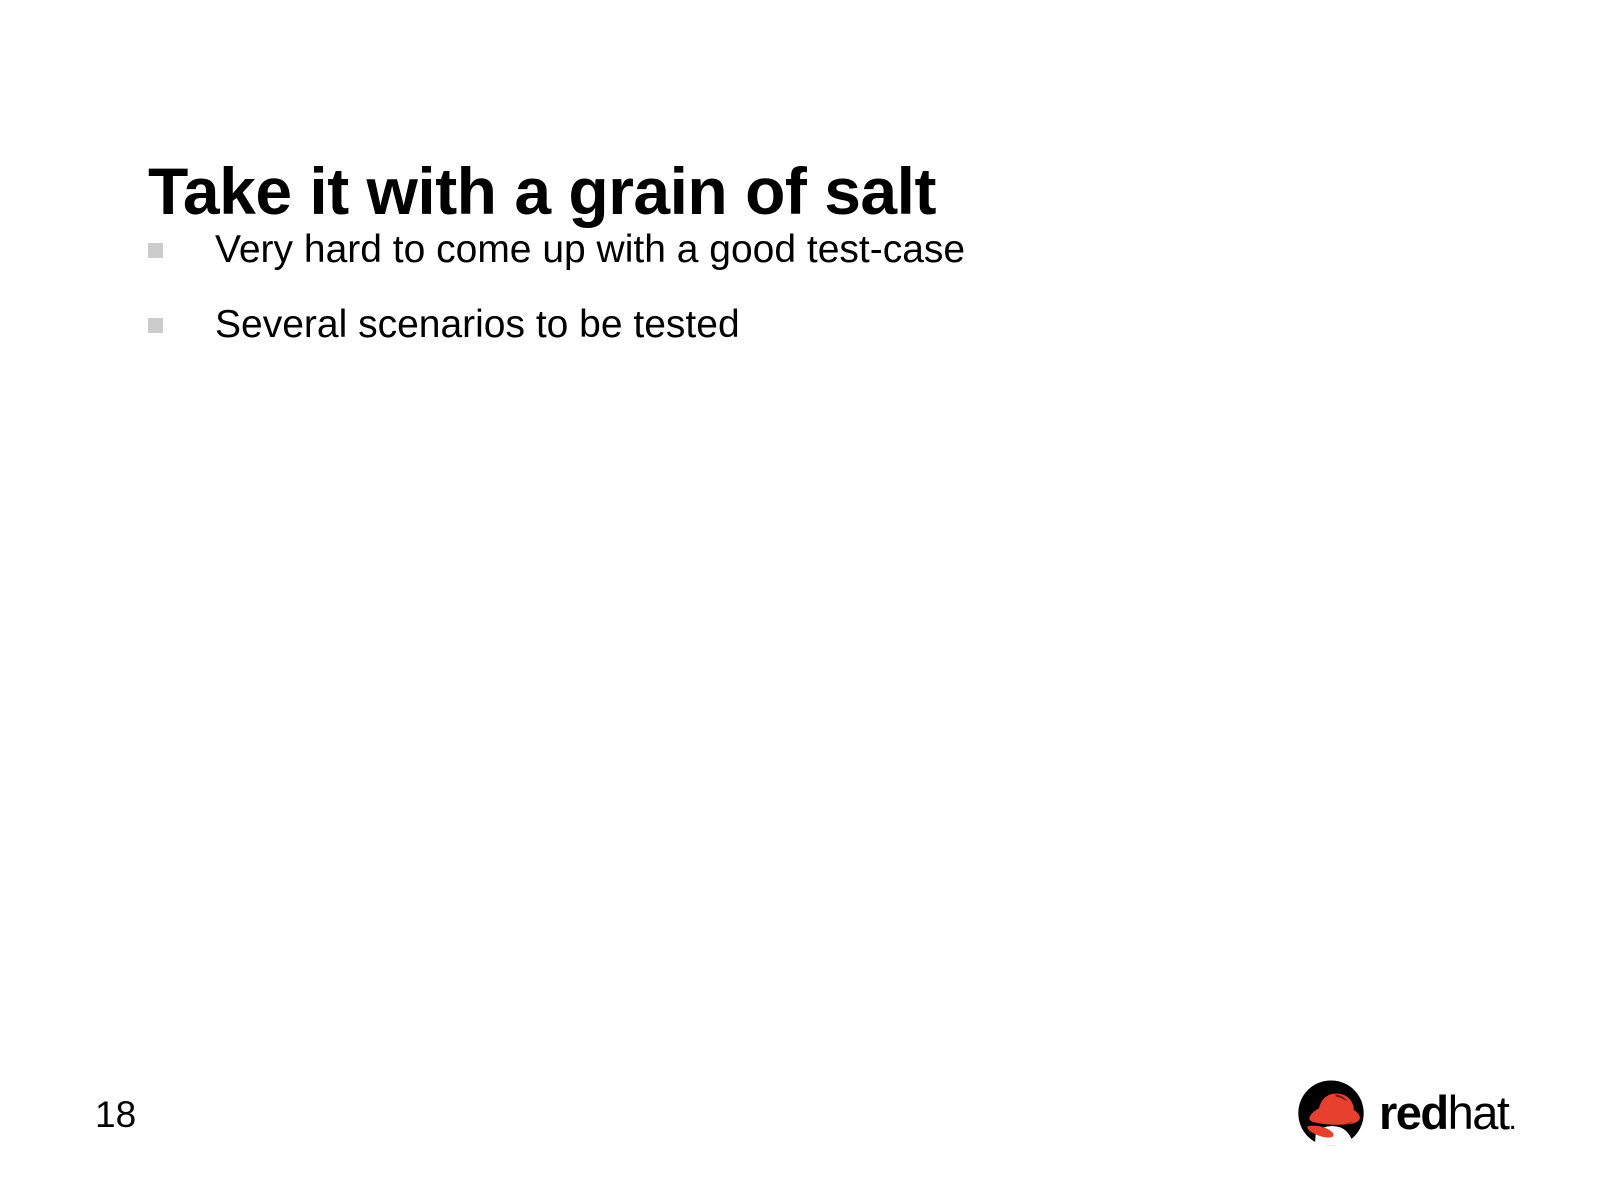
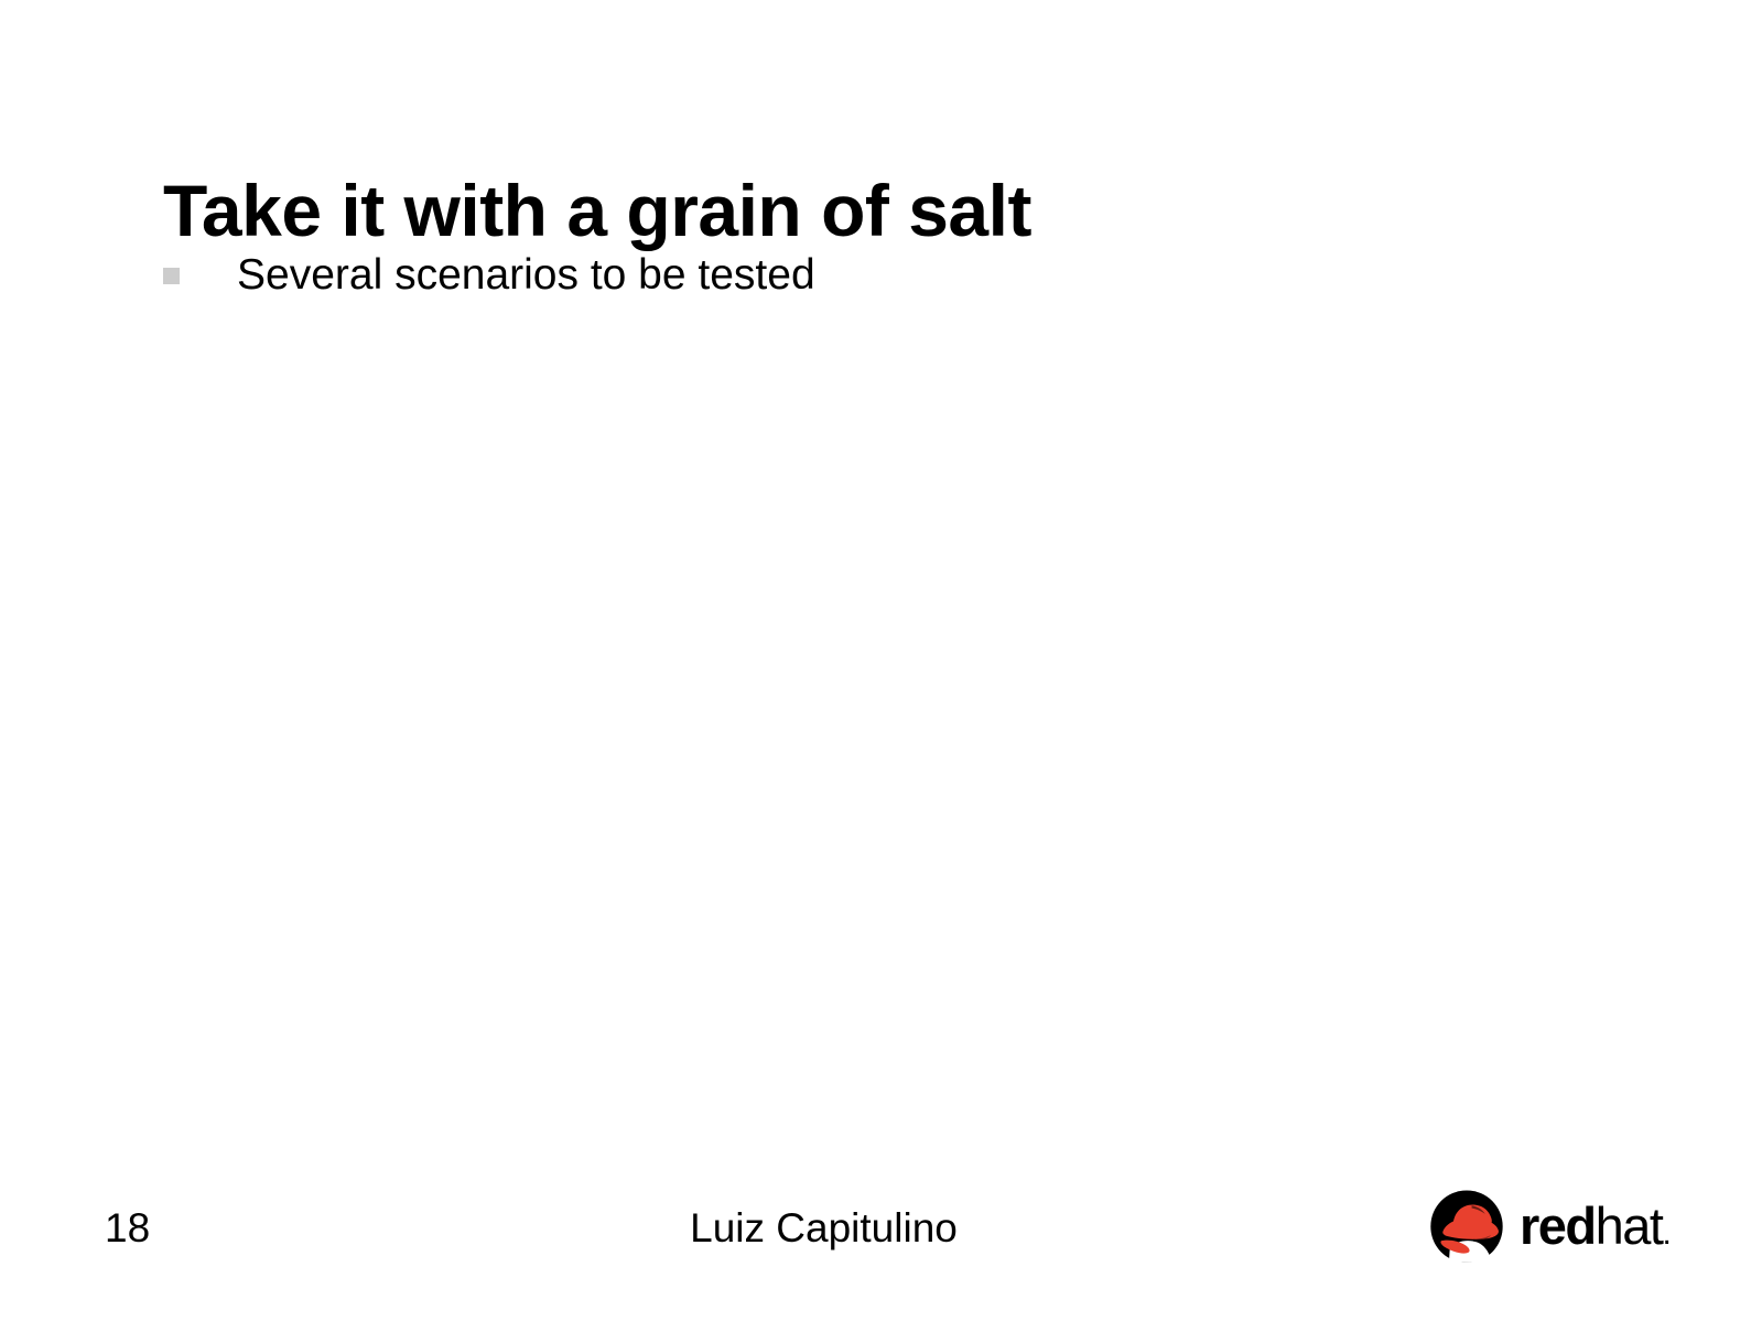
  Take it with a grain of salt
- Very hard to come up with a good test-case
  Several scenarios to be tested
  18
+ Luiz Capitulino
  redhat.
